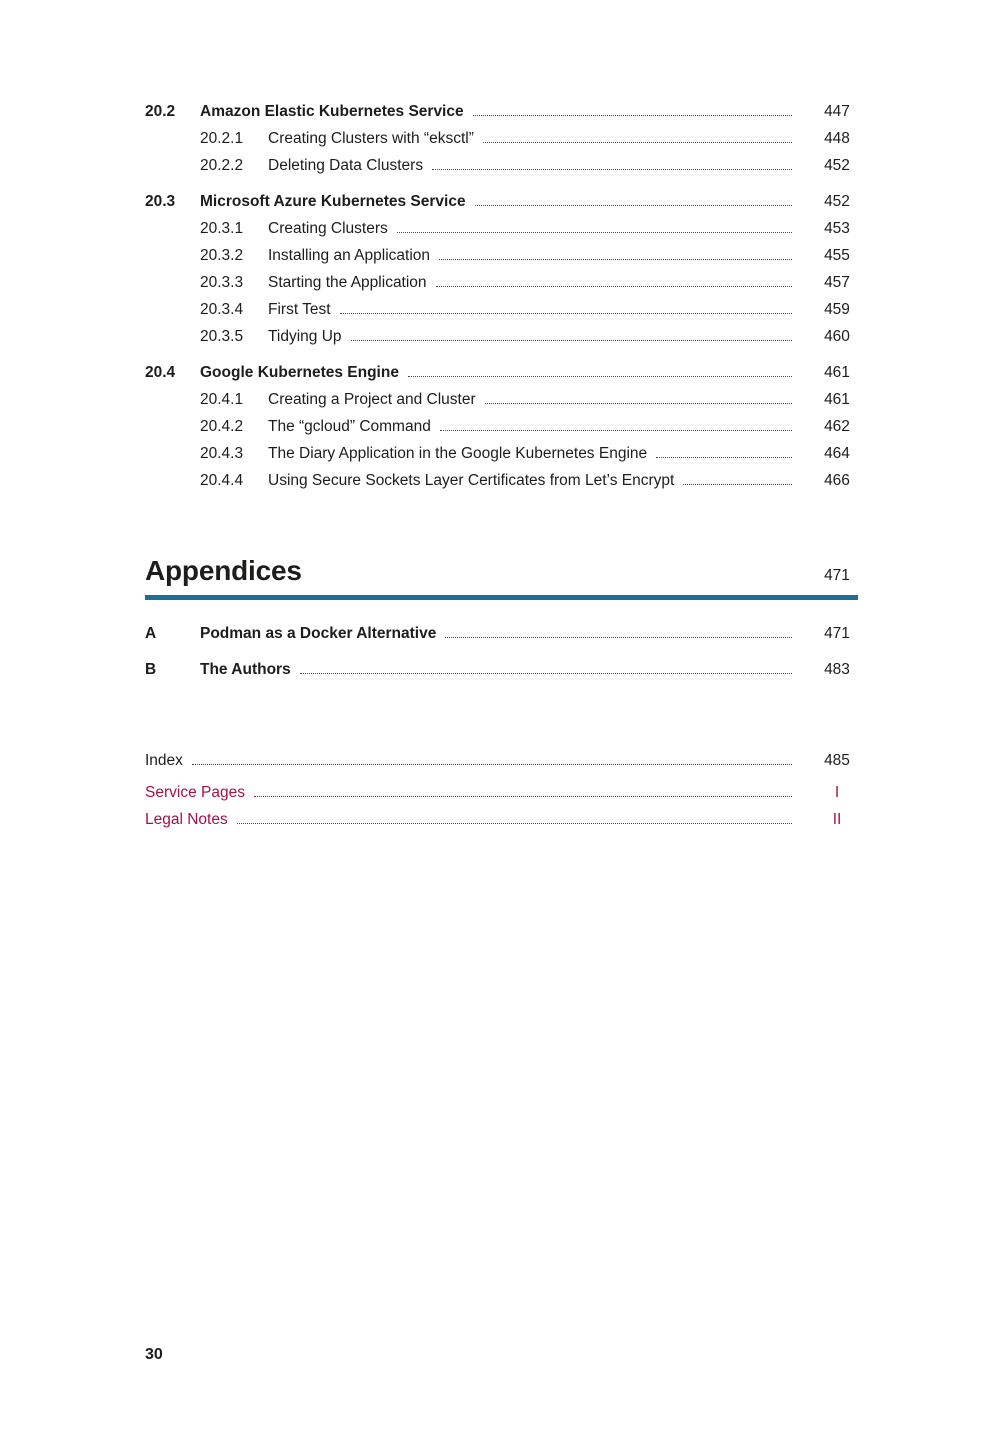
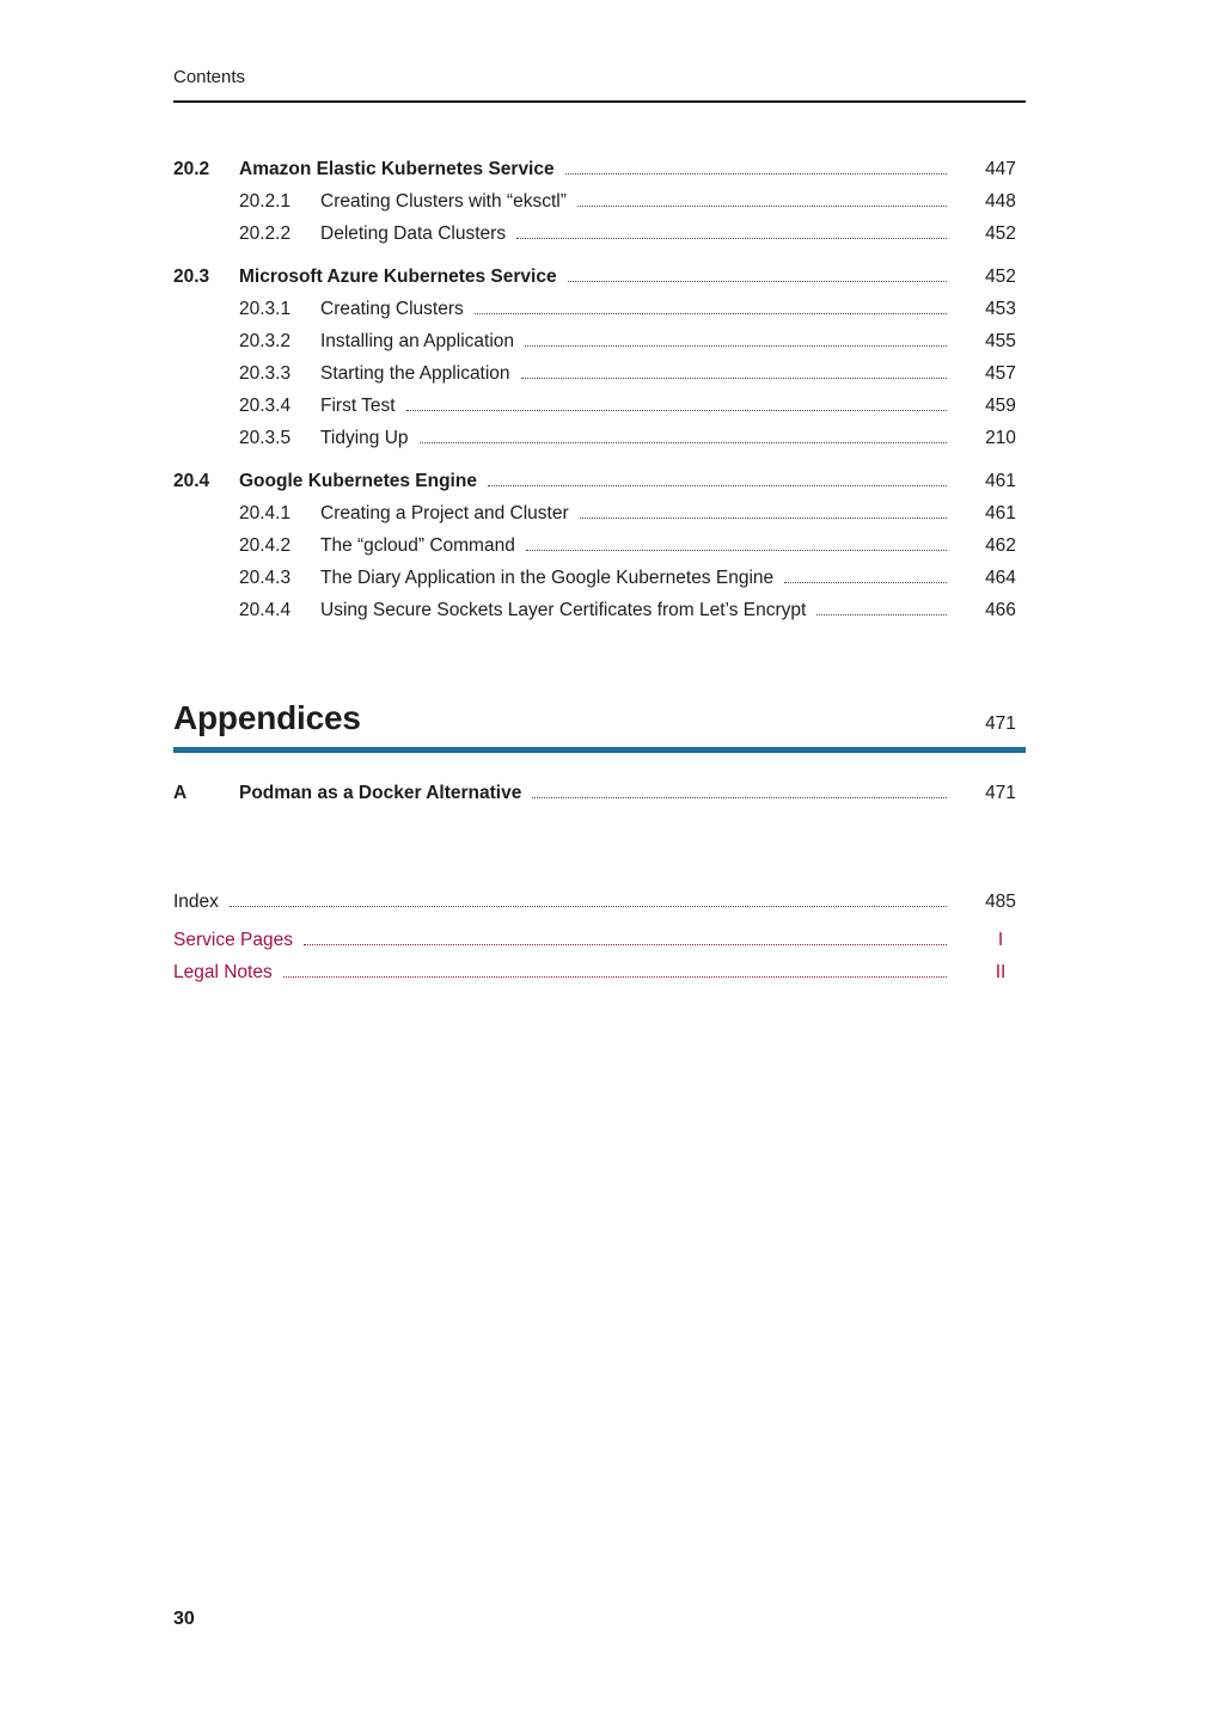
+ Contents
  20.2
  Amazon Elastic Kubernetes Service
  447
  20.2.1
  Creating Clusters with “eksctl”
  448
  20.2.2
  Deleting Data Clusters
  452
  20.3
  Microsoft Azure Kubernetes Service
  452
  20.3.1
  Creating Clusters
  453
  20.3.2
  Installing an Application
  455
  20.3.3
  Starting the Application
  457
  20.3.4
  First Test
  459
  20.3.5
  Tidying Up
- 460
+ 210
  20.4
  Google Kubernetes Engine
  461
  20.4.1
  Creating a Project and Cluster
  461
  20.4.2
  The “gcloud” Command
  462
  20.4.3
  The Diary Application in the Google Kubernetes Engine
  464
  20.4.4
  Using Secure Sockets Layer Certificates from Let’s Encrypt
  466
  Appendices
  471
  A
  Podman as a Docker Alternative
  471
- B
- The Authors
- 483
  Index
  485
  Service Pages
  I
  Legal Notes
  II
  30
